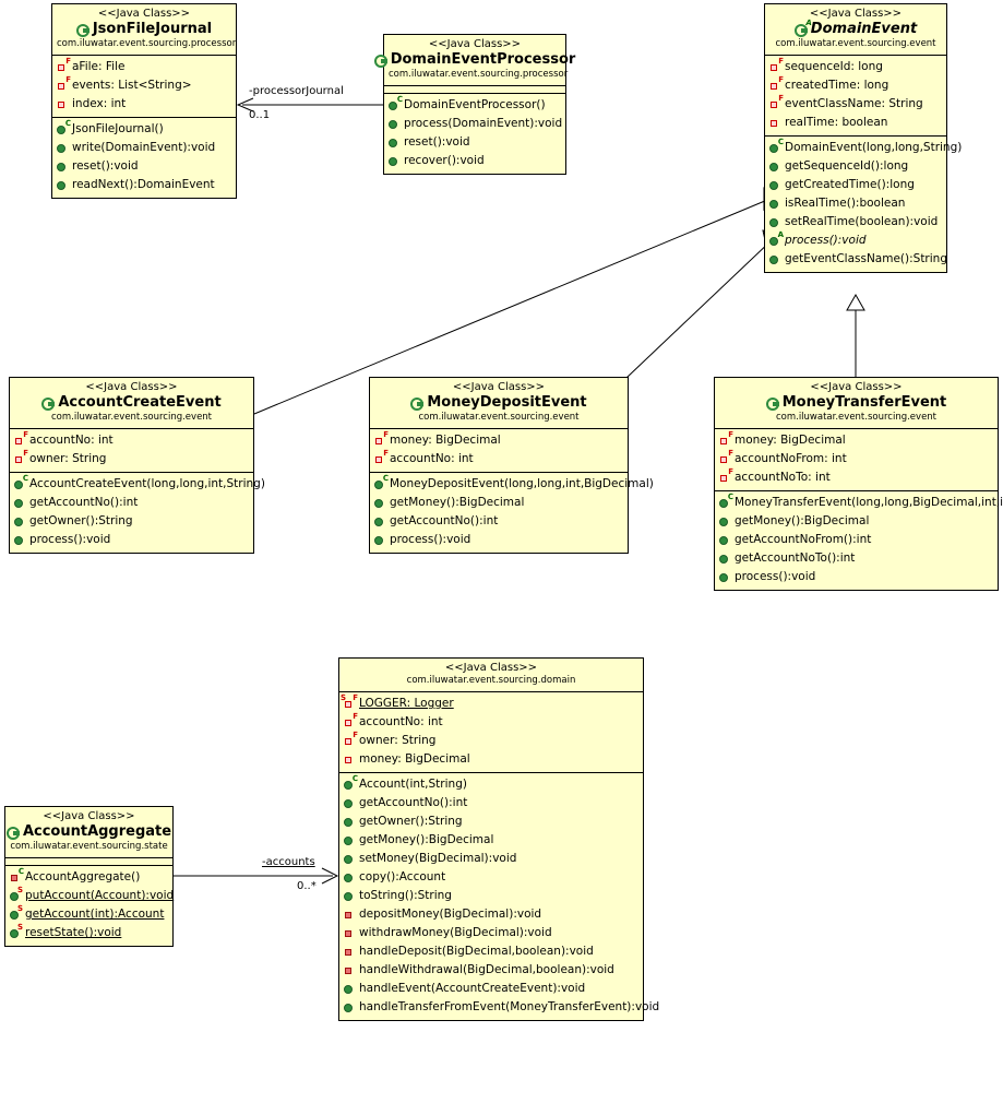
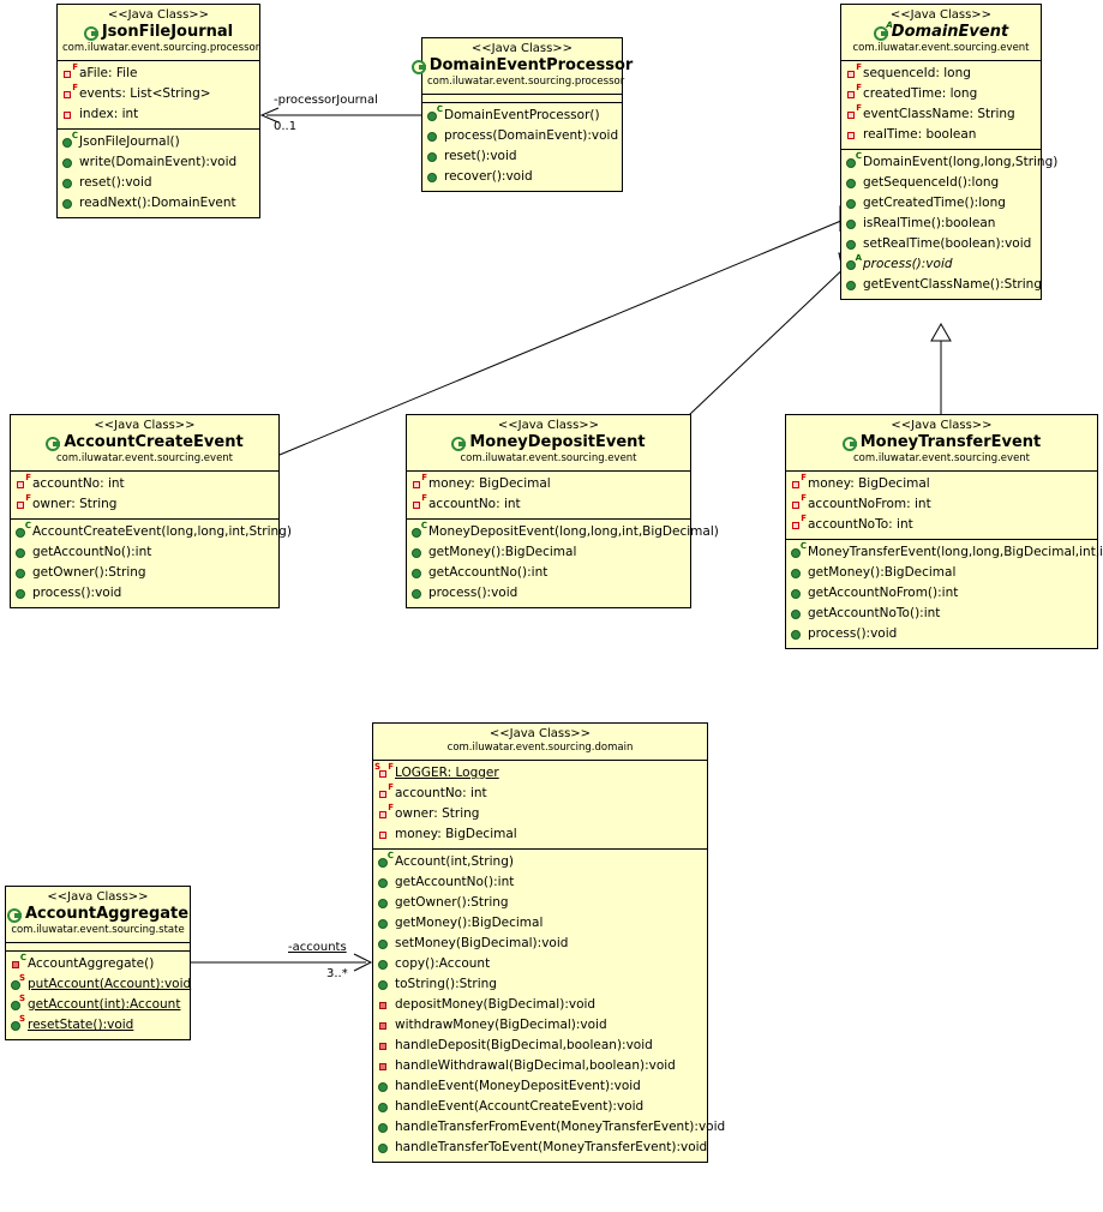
  -processorJournal
  0..1
  -accounts
- 0..*
+ 3..*
  <<Java Class>>
  JsonFileJournal
  com.iluwatar.event.sourcing.processor
  F
  aFile: File
  F
  events: List<String>
  index: int
  C
  JsonFileJournal()
  write(DomainEvent):void
  reset():void
  readNext():DomainEvent
  <<Java Class>>
  DomainEventProcessor
  com.iluwatar.event.sourcing.processor
  C
  DomainEventProcessor()
  process(DomainEvent):void
  reset():void
  recover():void
  <<Java Class>>
  A
  DomainEvent
  com.iluwatar.event.sourcing.event
  F
  sequenceId: long
  F
  createdTime: long
  F
  eventClassName: String
  realTime: boolean
  C
  DomainEvent(long,long,String)
  getSequenceId():long
  getCreatedTime():long
  isRealTime():boolean
  setRealTime(boolean):void
  A
  process():void
  getEventClassName():String
  <<Java Class>>
  AccountCreateEvent
  com.iluwatar.event.sourcing.event
  F
  accountNo: int
  F
  owner: String
  C
  AccountCreateEvent(long,long,int,String)
  getAccountNo():int
  getOwner():String
  process():void
  <<Java Class>>
  MoneyDepositEvent
  com.iluwatar.event.sourcing.event
  F
  money: BigDecimal
  F
  accountNo: int
  C
  MoneyDepositEvent(long,long,int,BigDecimal)
  getMoney():BigDecimal
  getAccountNo():int
  process():void
  <<Java Class>>
  MoneyTransferEvent
  com.iluwatar.event.sourcing.event
  F
  money: BigDecimal
  F
  accountNoFrom: int
  F
  accountNoTo: int
  C
  MoneyTransferEvent(long,long,BigDecimal,int,i
  getMoney():BigDecimal
  getAccountNoFrom():int
  getAccountNoTo():int
  process():void
  <<Java Class>>
  com.iluwatar.event.sourcing.domain
  F
  S
  LOGGER: Logger
  F
  accountNo: int
  F
  owner: String
  money: BigDecimal
  C
  Account(int,String)
  getAccountNo():int
  getOwner():String
  getMoney():BigDecimal
  setMoney(BigDecimal):void
  copy():Account
  toString():String
  depositMoney(BigDecimal):void
  withdrawMoney(BigDecimal):void
  handleDeposit(BigDecimal,boolean):void
  handleWithdrawal(BigDecimal,boolean):void
+ handleEvent(MoneyDepositEvent):void
  handleEvent(AccountCreateEvent):void
  handleTransferFromEvent(MoneyTransferEvent):void
+ handleTransferToEvent(MoneyTransferEvent):void
  <<Java Class>>
  AccountAggregate
  com.iluwatar.event.sourcing.state
  C
  AccountAggregate()
  S
  putAccount(Account):void
  S
  getAccount(int):Account
  S
  resetState():void
